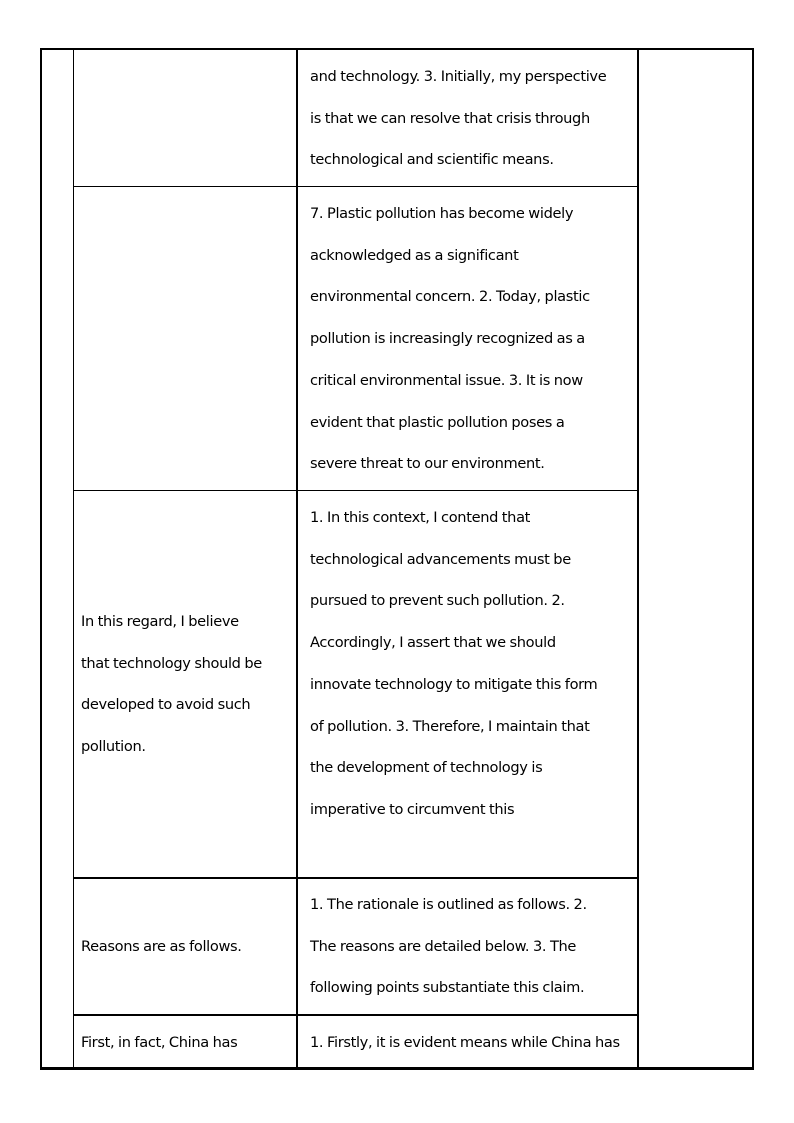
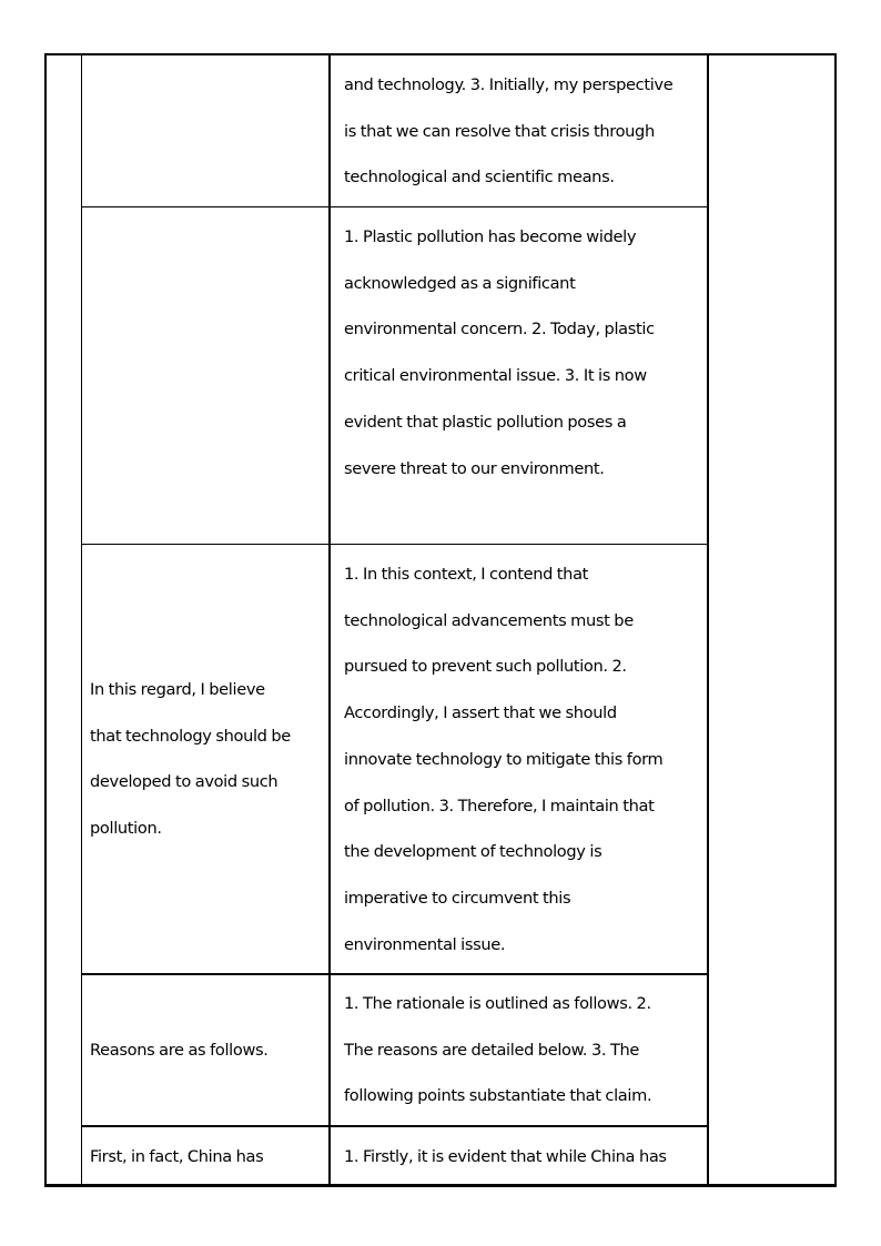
  and technology. 3. Initially, my perspective
  is that we can resolve that crisis through
  technological and scientific means.
- 7. Plastic pollution has become widely
+ 1. Plastic pollution has become widely
  acknowledged as a significant
  environmental concern. 2. Today, plastic
- pollution is increasingly recognized as a
  critical environmental issue. 3. It is now
  evident that plastic pollution poses a
  severe threat to our environment.
  In this regard, I believe
  that technology should be
  developed to avoid such
  pollution.
  1. In this context, I contend that
  technological advancements must be
  pursued to prevent such pollution. 2.
  Accordingly, I assert that we should
  innovate technology to mitigate this form
  of pollution. 3. Therefore, I maintain that
  the development of technology is
  imperative to circumvent this
+ environmental issue.
  Reasons are as follows.
  1. The rationale is outlined as follows. 2.
  The reasons are detailed below. 3. The
- following points substantiate this claim.
+ following points substantiate that claim.
  First, in fact, China has
- 1. Firstly, it is evident means while China has
+ 1. Firstly, it is evident that while China has
